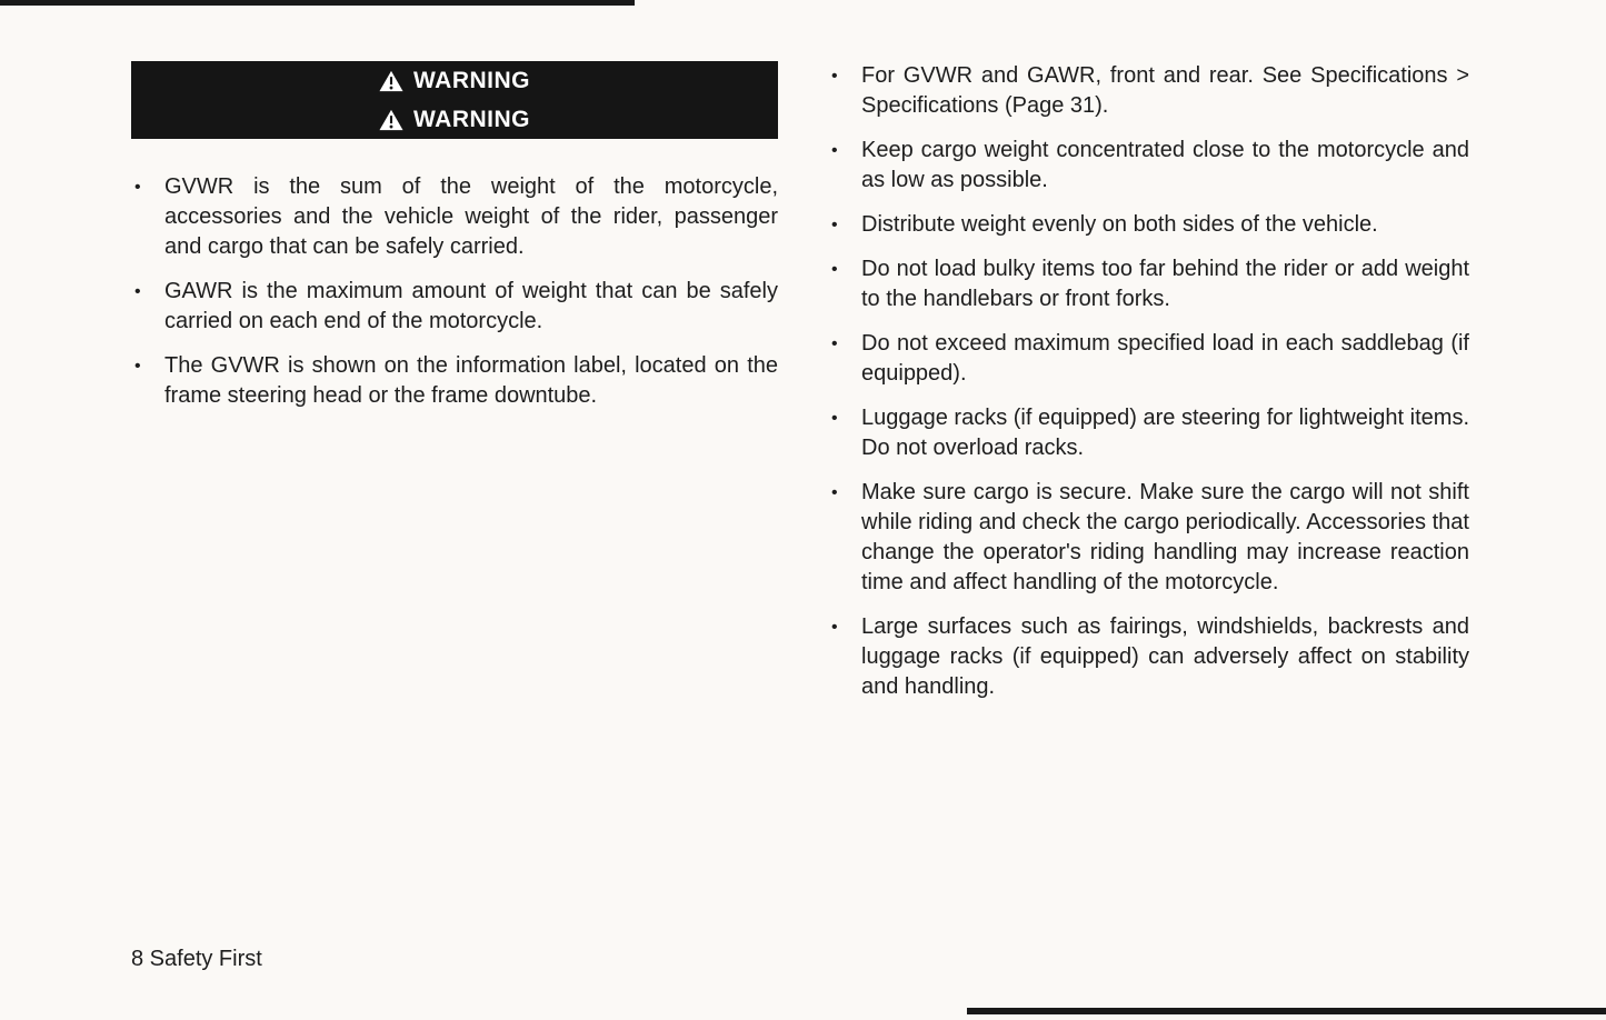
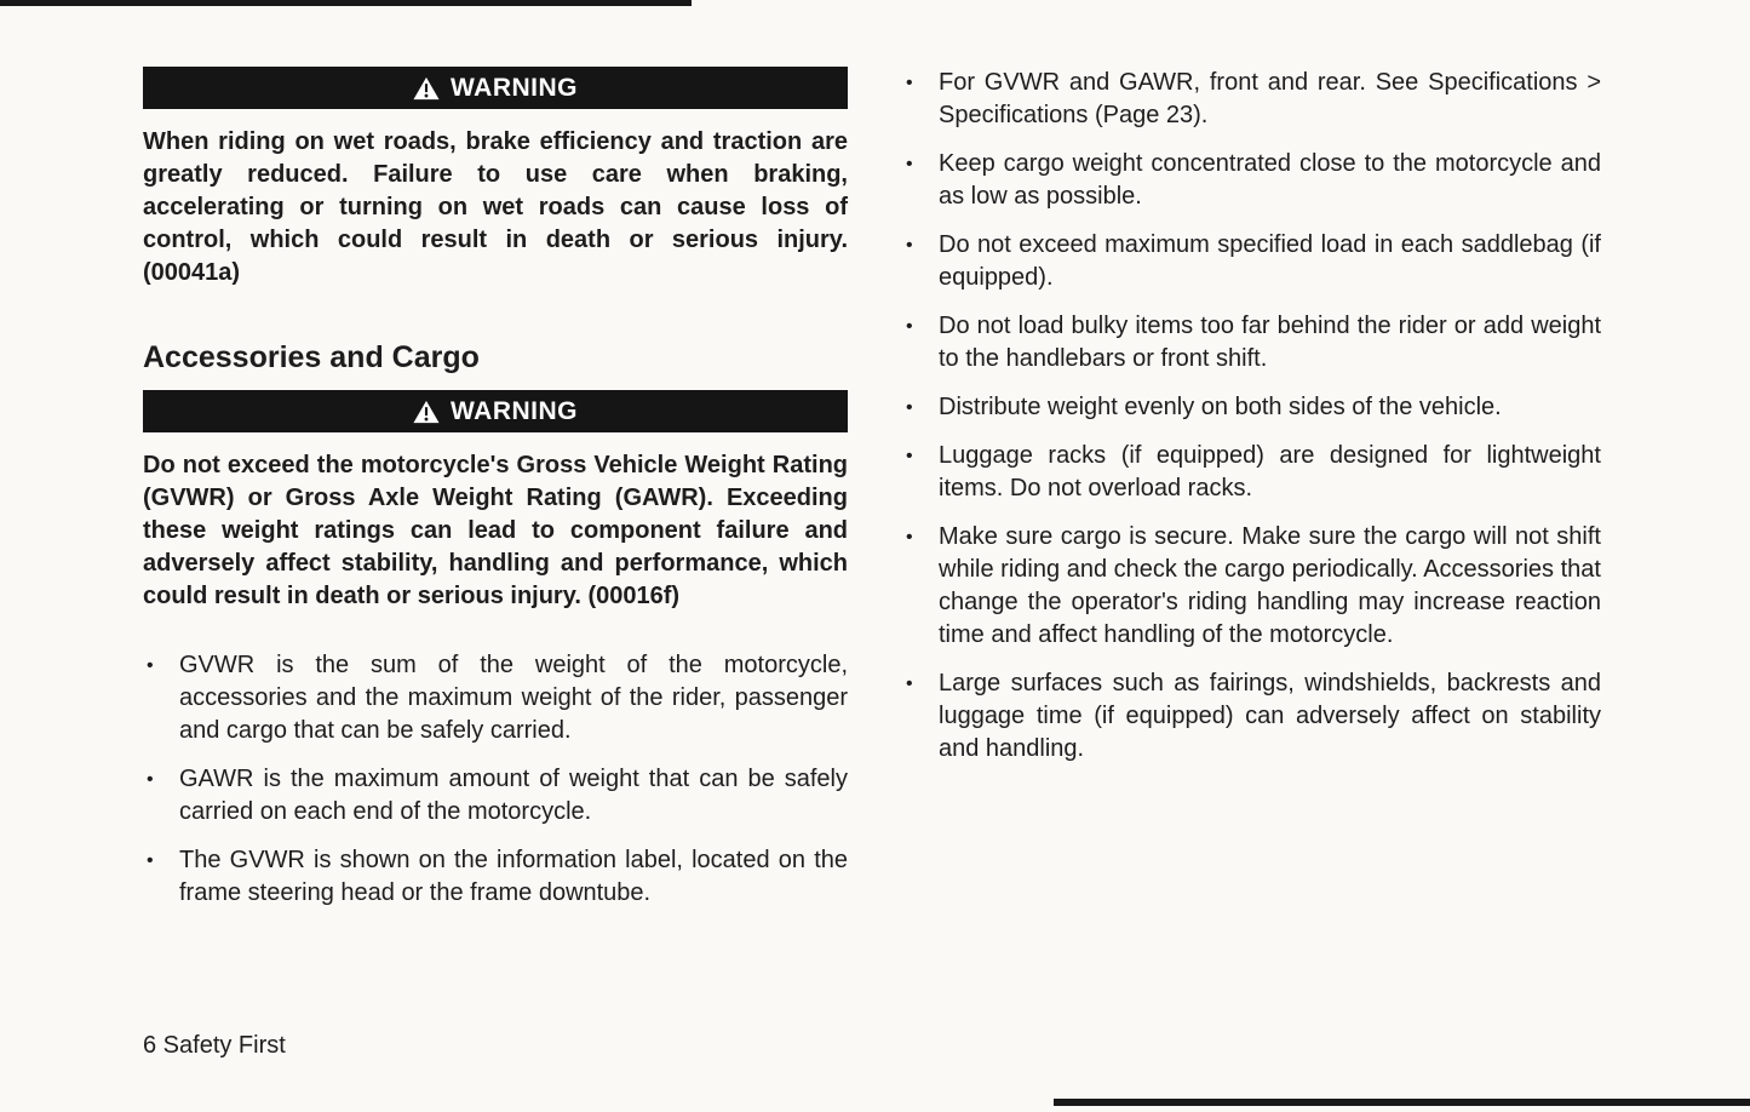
  WARNING
+ When riding on wet roads, brake efficiency and traction are greatly reduced. Failure to use care when braking, accelerating or turning on wet roads can cause loss of control, which could result in death or serious injury. (00041a)
+ Accessories and Cargo
  WARNING
+ Do not exceed the motorcycle's Gross Vehicle Weight Rating (GVWR) or Gross Axle Weight Rating (GAWR). Exceeding these weight ratings can lead to component failure and adversely affect stability, handling and performance, which could result in death or serious injury. (00016f)
  •
- GVWR is the sum of the weight of the motorcycle, accessories and the vehicle weight of the rider, passenger and cargo that can be safely carried.
+ GVWR is the sum of the weight of the motorcycle, accessories and the maximum weight of the rider, passenger and cargo that can be safely carried.
  •
  GAWR is the maximum amount of weight that can be safely carried on each end of the motorcycle.
  •
  The GVWR is shown on the information label, located on the frame steering head or the frame downtube.
  •
- For GVWR and GAWR, front and rear. See Specifications > Specifications (Page 31).
+ For GVWR and GAWR, front and rear. See Specifications > Specifications (Page 23).
  •
  Keep cargo weight concentrated close to the motorcycle and as low as possible.
  •
- Distribute weight evenly on both sides of the vehicle.
+ Do not exceed maximum specified load in each saddlebag (if equipped).
  •
- Do not load bulky items too far behind the rider or add weight to the handlebars or front forks.
+ Do not load bulky items too far behind the rider or add weight to the handlebars or front shift.
  •
- Do not exceed maximum specified load in each saddlebag (if equipped).
+ Distribute weight evenly on both sides of the vehicle.
  •
- Luggage racks (if equipped) are steering for lightweight items. Do not overload racks.
+ Luggage racks (if equipped) are designed for lightweight items. Do not overload racks.
  •
  Make sure cargo is secure. Make sure the cargo will not shift while riding and check the cargo periodically. Accessories that change the operator's riding handling may increase reaction time and affect handling of the motorcycle.
  •
- Large surfaces such as fairings, windshields, backrests and luggage racks (if equipped) can adversely affect on stability and handling.
+ Large surfaces such as fairings, windshields, backrests and luggage time (if equipped) can adversely affect on stability and handling.
- 8 Safety First
+ 6 Safety First
